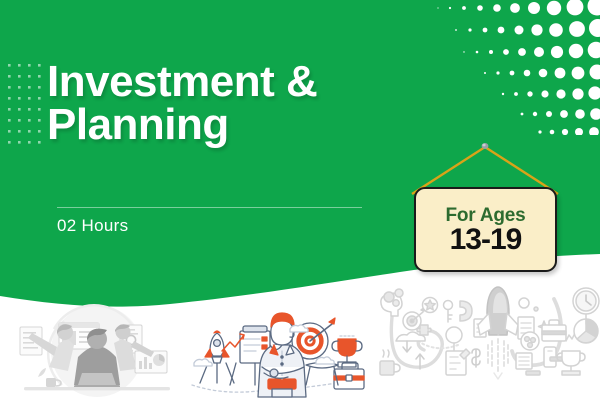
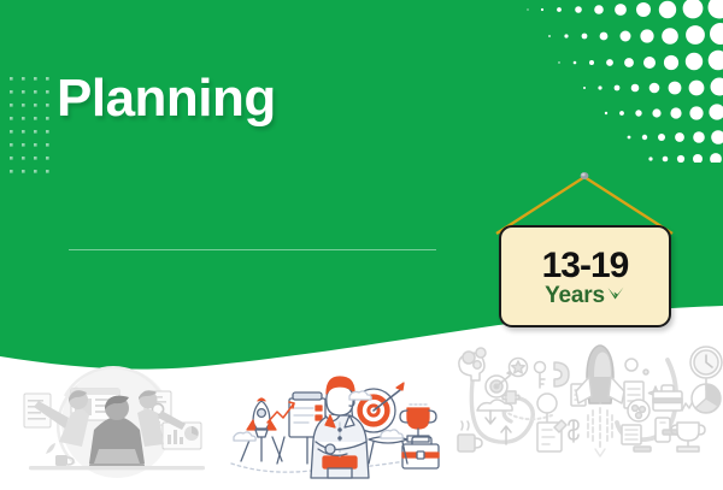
- Investment &
  Planning
- 02 Hours
- For Ages
  13-19
+ Years
